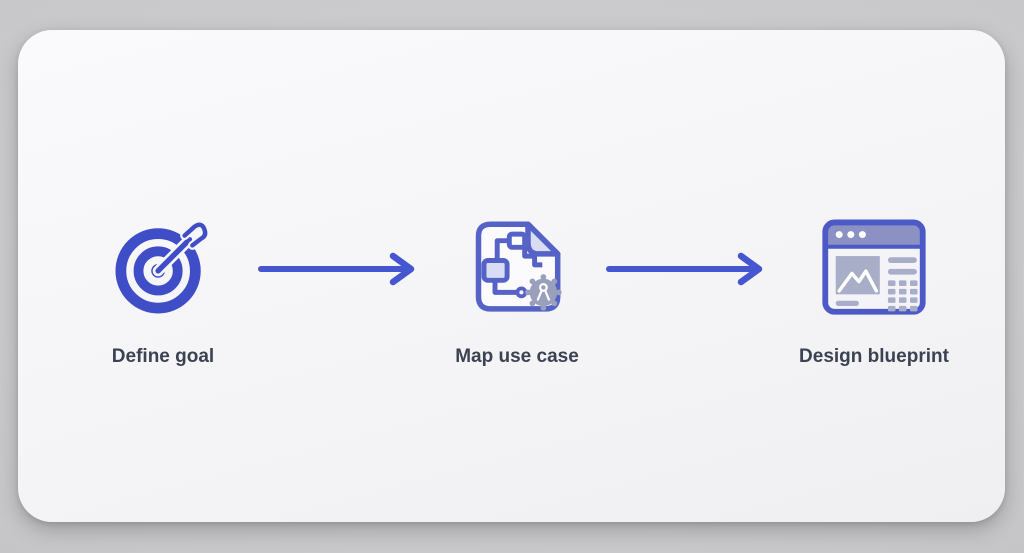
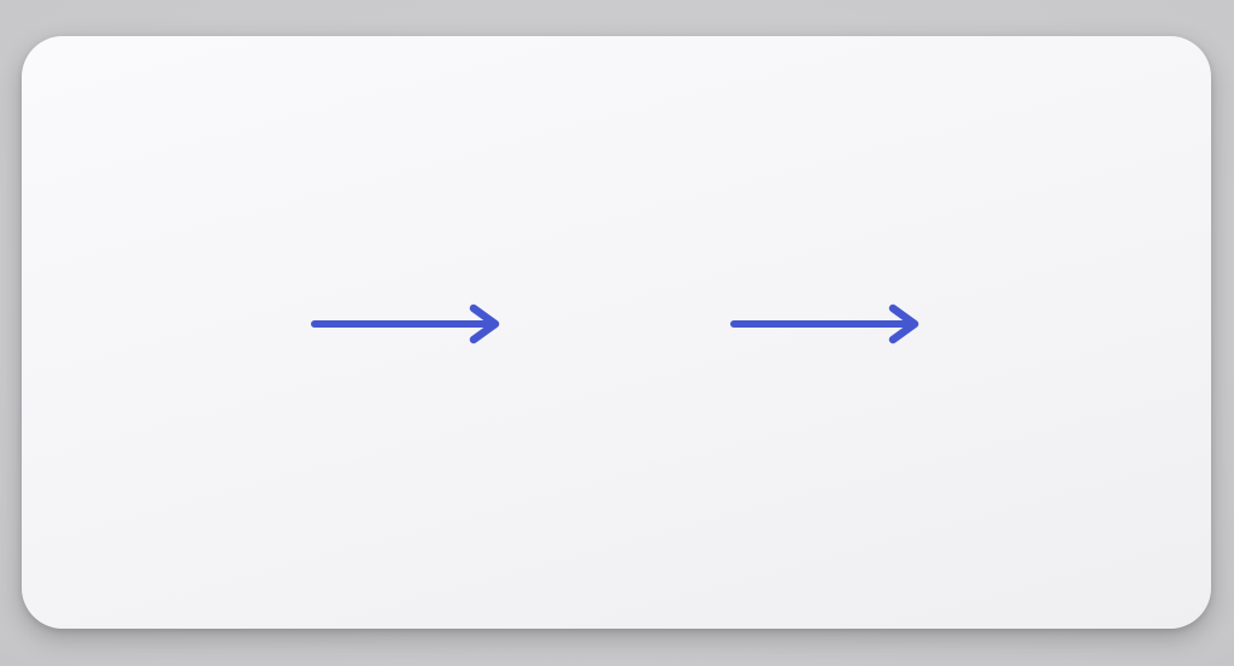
- Define goal
- Map use case
- Design blueprint
